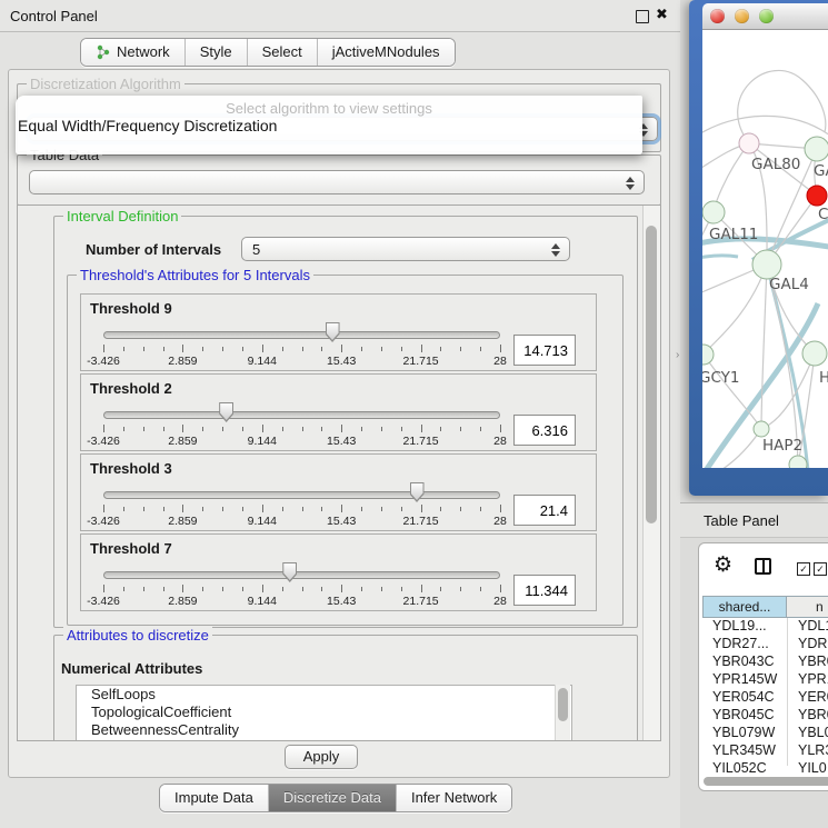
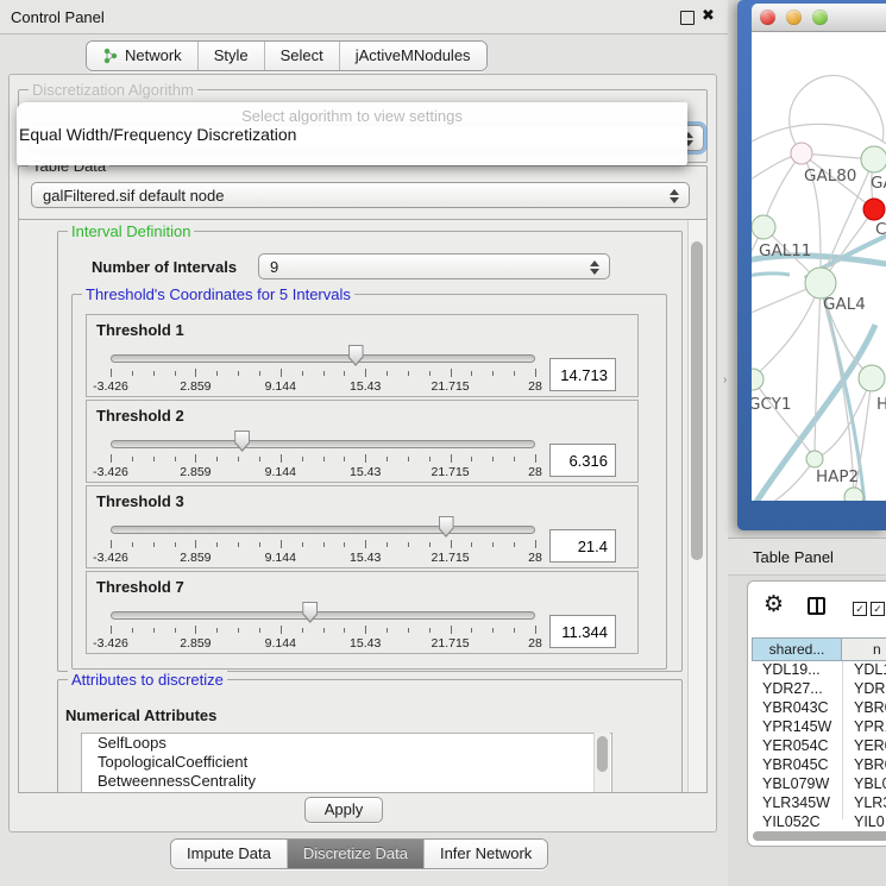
  Control Panel
  ✖
  Network
  Style
  Select
  jActiveMNodules
  Discretization Algorithm
  Table Data
+ galFiltered.sif default node
  Interval Definition
  Number of Intervals
- 5
+ 9
- Threshold's Attributes for 5 Intervals
+ Threshold's Coordinates for 5 Intervals
- Threshold 9
+ Threshold 1
  -3.426
  2.859
  9.144
  15.43
  21.715
  28
  14.713
  Threshold 2
  -3.426
  2.859
  9.144
  15.43
  21.715
  28
  6.316
  Threshold 3
  -3.426
  2.859
  9.144
  15.43
  21.715
  28
  21.4
  Threshold 7
  -3.426
  2.859
  9.144
  15.43
  21.715
  28
  11.344
  Attributes to discretize
  Numerical Attributes
  SelfLoops
  TopologicalCoefficient
  BetweennessCentrality
  Apply
  Impute Data
  Discretize Data
  Infer Network
  Select algorithm to view settings
  Equal Width/Frequency Discretization
  ›
  GAL80
  C
  GAL11
  GAL4
  H
  GCY1
  HAP2
  Table Panel
  ⚙
  ✓
  ✓
  shared...
  n
  YDL19...
  YDL
  YDR27...
  YDR
  YBR043C
  YBR
  YPR145W
  YPR
  YER054C
  YER
  YBR045C
  YBR
  YBL079W
  YBL
  YLR345W
  YLR
  YIL052C
  YIL0
